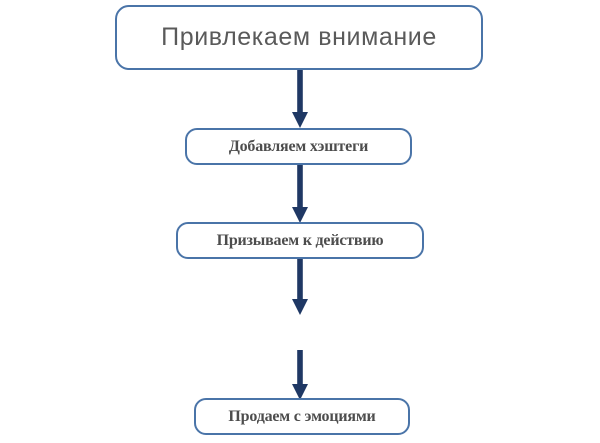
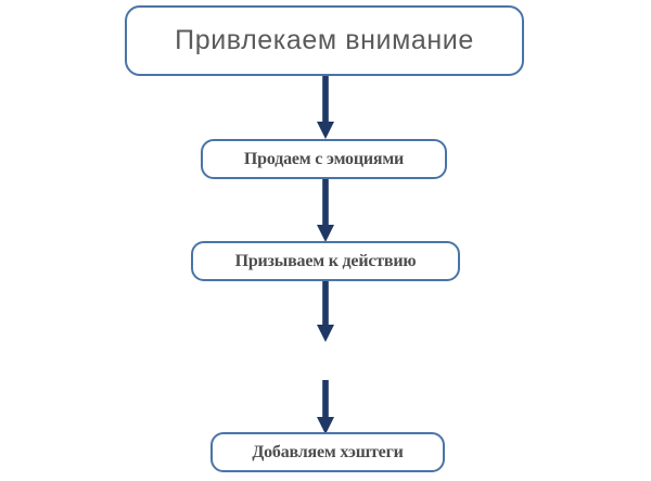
  Привлекаем внимание
- Добавляем хэштеги
+ Продаем с эмоциями
  Призываем к действию
- Продаем с эмоциями
+ Добавляем хэштеги
